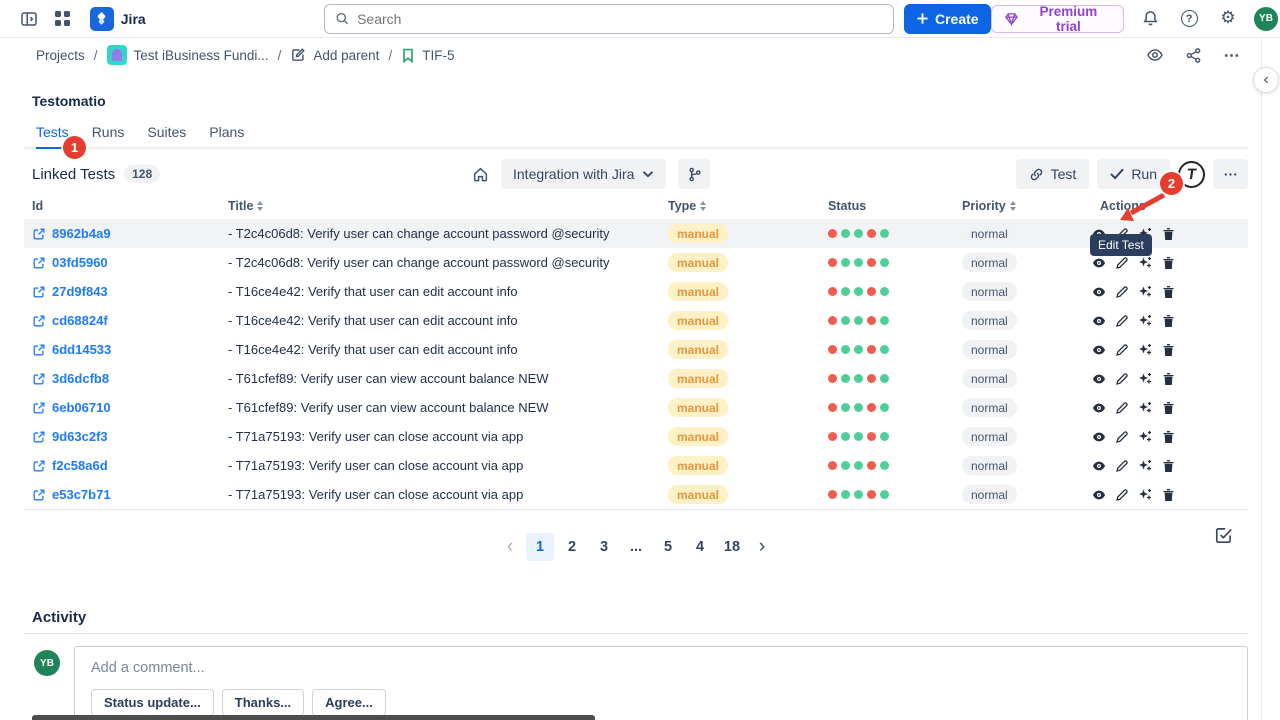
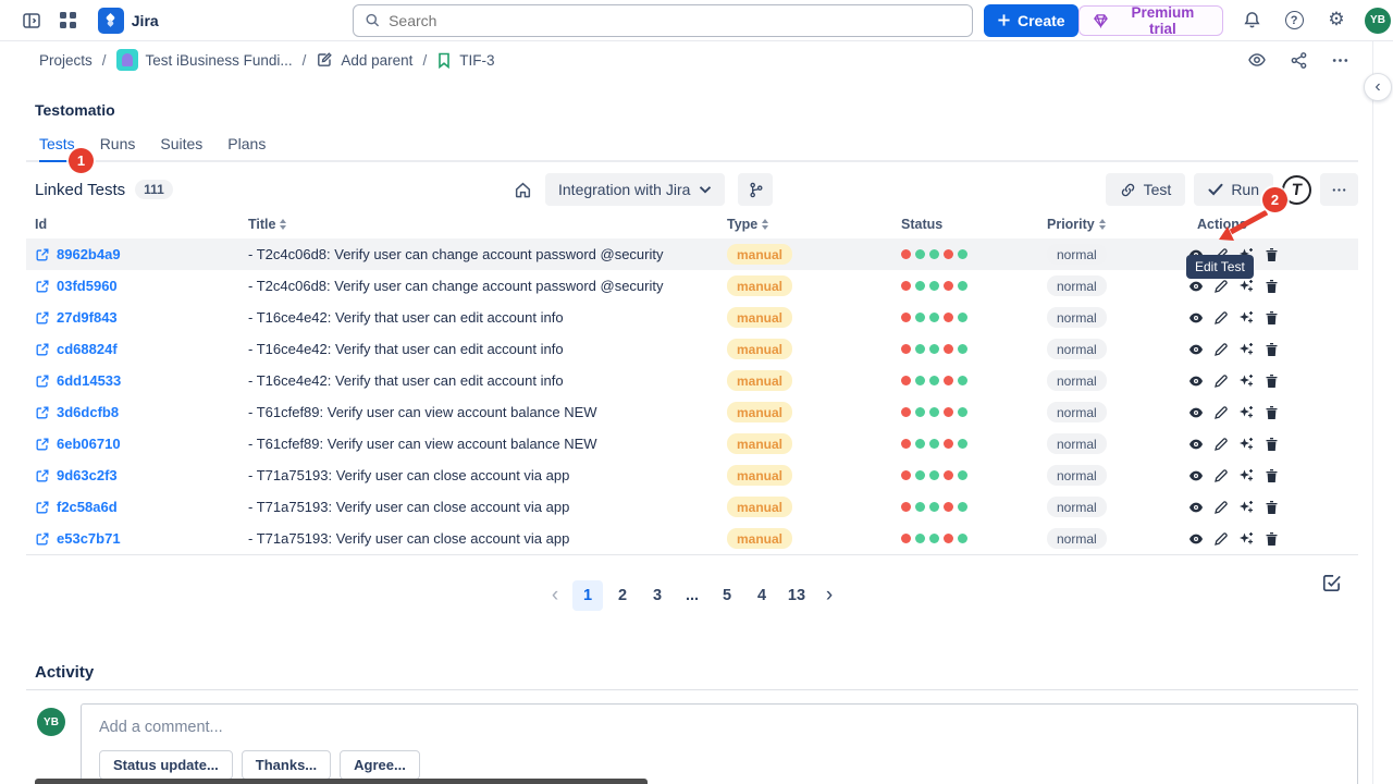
  Jira
  Search
  Create
  Premium trial
  ?
  ⚙
  YB
  Projects
  /
  Test iBusiness Fundi...
  /
  Add parent
  /
- TIF-5
+ TIF-3
  Testomatio
  Tests
  Runs
  Suites
  Plans
  Linked Tests
- 128
+ 111
  Integration with Jira
  Test
  Run
  Id
  Title
  Type
  Status
  Priority
  Action
  8962b4a9
  - T2c4c06d8: Verify user can change account password @security
  manual
  normal
  03fd5960
  - T2c4c06d8: Verify user can change account password @security
  manual
  normal
  27d9f843
  - T16ce4e42: Verify that user can edit account info
  manual
  normal
  cd68824f
  - T16ce4e42: Verify that user can edit account info
  manual
  normal
  6dd14533
  - T16ce4e42: Verify that user can edit account info
  manual
  normal
  3d6dcfb8
  - T61cfef89: Verify user can view account balance NEW
  manual
  normal
  6eb06710
  - T61cfef89: Verify user can view account balance NEW
  manual
  normal
  9d63c2f3
  - T71a75193: Verify user can close account via app
  manual
  normal
  f2c58a6d
  - T71a75193: Verify user can close account via app
  manual
  normal
  e53c7b71
  - T71a75193: Verify user can close account via app
  manual
  normal
  ‹
  1
  2
  3
  ...
  5
  4
- 18
+ 13
  ›
  Activity
  YB
  Add a comment...
  Status update...
  Thanks...
  Agree...
  ‹
  Edit Test
  1
  2
